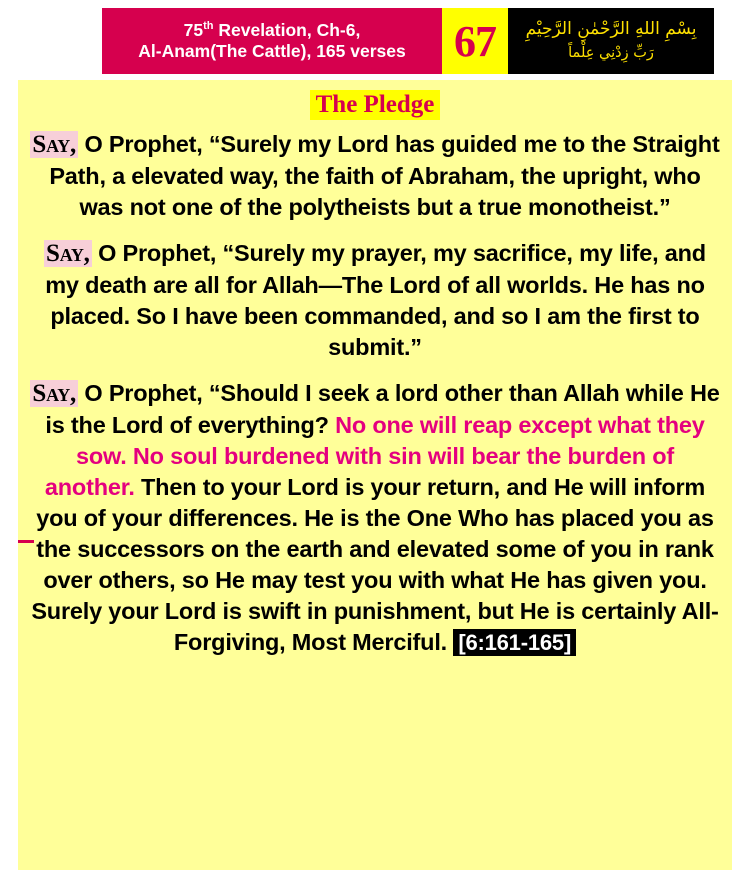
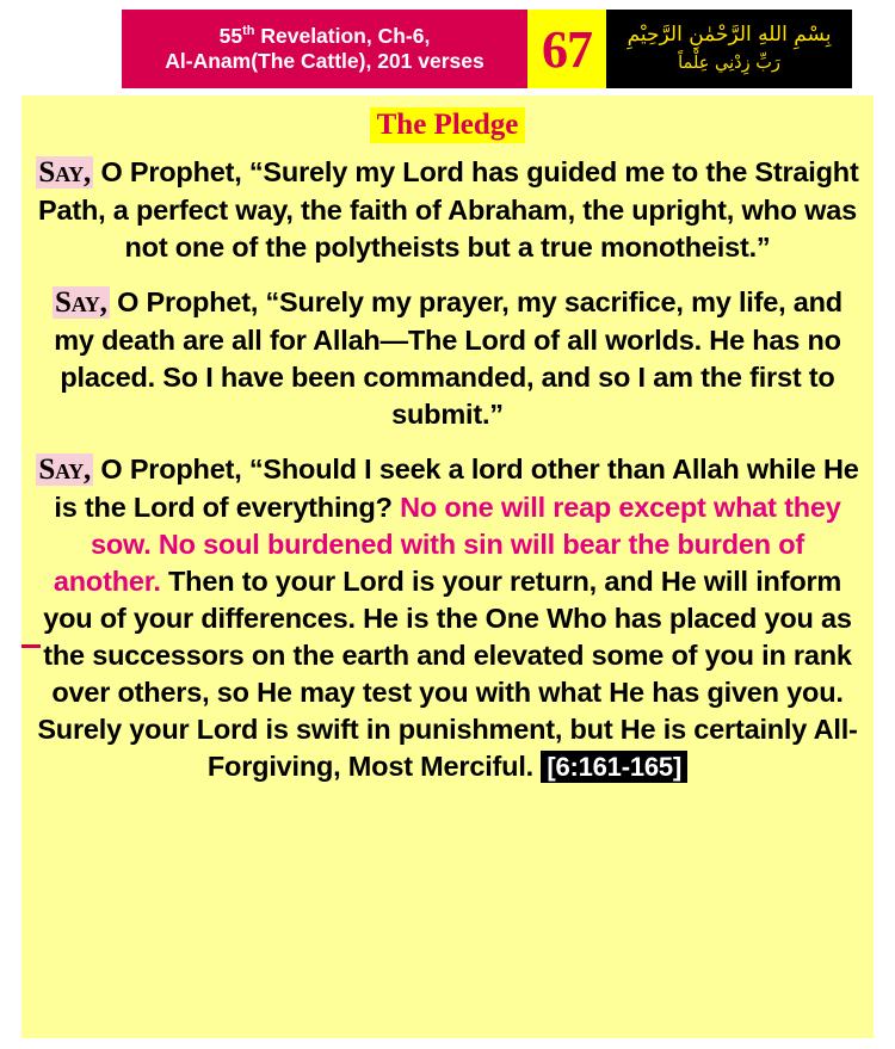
- 75th Revelation, Ch-6,
+ 55th Revelation, Ch-6,
- Al-Anam(The Cattle), 165 verses
+ Al-Anam(The Cattle), 201 verses
  67
  بِسْمِ اللهِ الرَّحْمٰنِ الرَّحِيْمِ
  رَبِّ زِدْنِي عِلْماً
  The Pledge
- Say, O Prophet, “Surely my Lord has guided me to the Straight Path, a elevated way, the faith of Abraham, the upright, who was not one of the polytheists but a true monotheist.”
+ Say, O Prophet, “Surely my Lord has guided me to the Straight Path, a perfect way, the faith of Abraham, the upright, who was not one of the polytheists but a true monotheist.”
  Say, O Prophet, “Surely my prayer, my sacrifice, my life, and my death are all for Allah—The Lord of all worlds. He has no placed. So I have been commanded, and so I am the first to submit.”
  Say, O Prophet, “Should I seek a lord other than Allah while He is the Lord of everything? No one will reap except what they sow. No soul burdened with sin will bear the burden of another. Then to your Lord is your return, and He will inform you of your differences. He is the One Who has placed you as the successors on the earth and elevated some of you in rank over others, so He may test you with what He has given you. Surely your Lord is swift in punishment, but He is certainly All-Forgiving, Most Merciful. [6:161-165]
